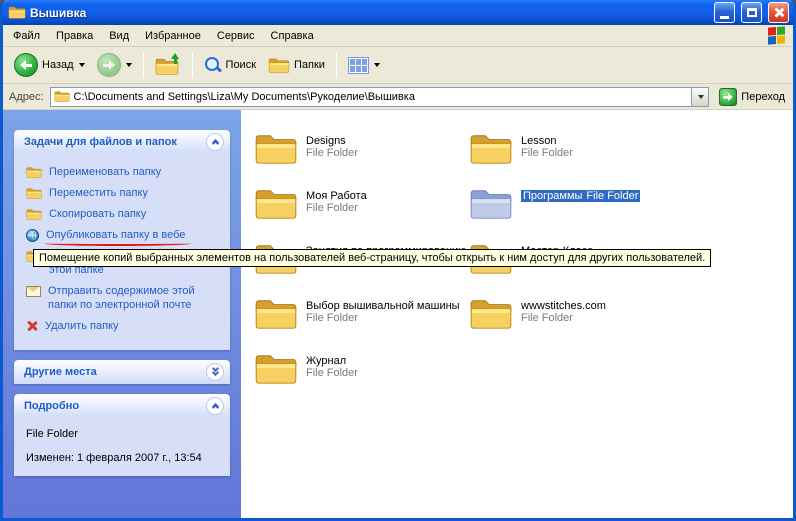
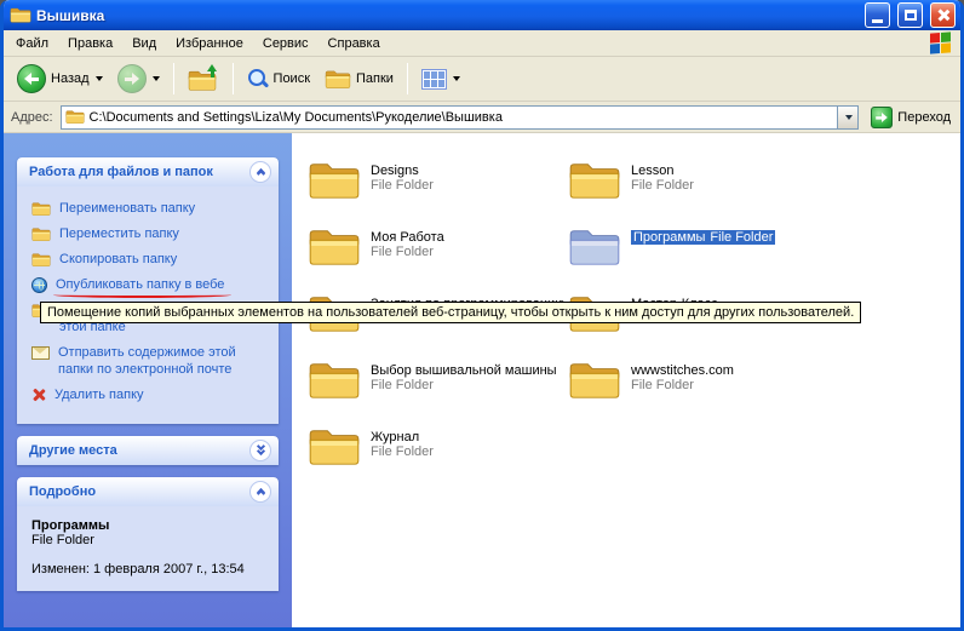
  Вышивка
  Файл
  Правка
  Вид
  Избранное
  Сервис
  Справка
  Назад
  Поиск
  Папки
  Адрес:
  C:\Documents and Settings\Liza\My Documents\Рукоделие\Вышивка
  Переход
- Задачи для файлов и папок
+ Работа для файлов и папок
  Переименовать папку
  Переместить папку
  Скопировать папку
  Опубликовать папку в вебе
  Отправить содержимое этой папки по электронной почте
  Удалить папку
  Другие места
  Подробно
+ Программы
  File Folder
  Изменен: 1 февраля 2007 г., 13:54
  Designs
  File Folder
  Моя Работа
  File Folder
  Выбор вышивальной машины
  File Folder
  Журнал
  File Folder
  Lesson
  File Folder
  Программы File Folder
  wwwstitches.com
  File Folder
  Помещение копий выбранных элементов на пользователей веб-страницу, чтобы открыть к ним доступ для других пользователей.
